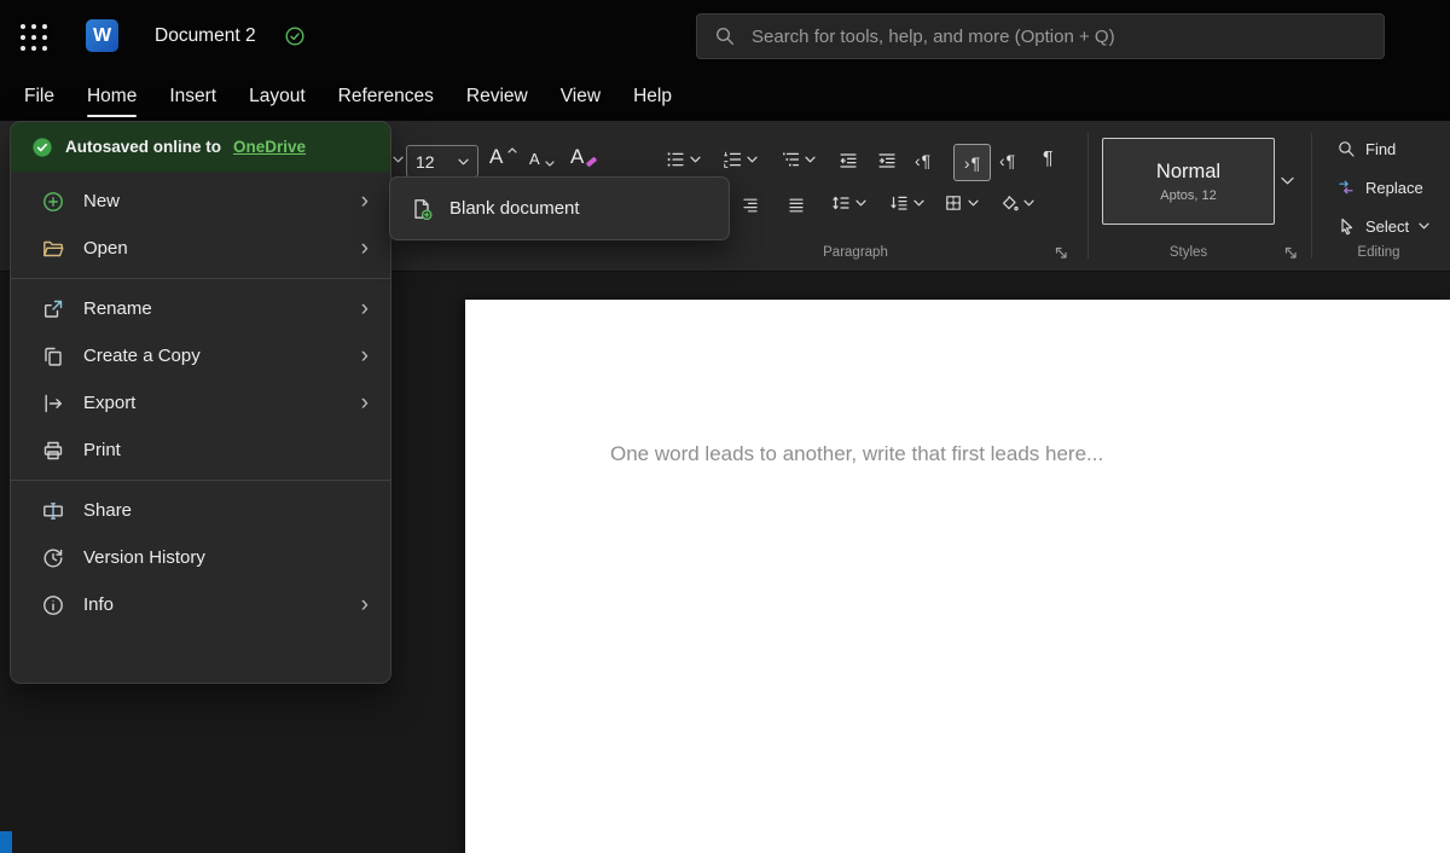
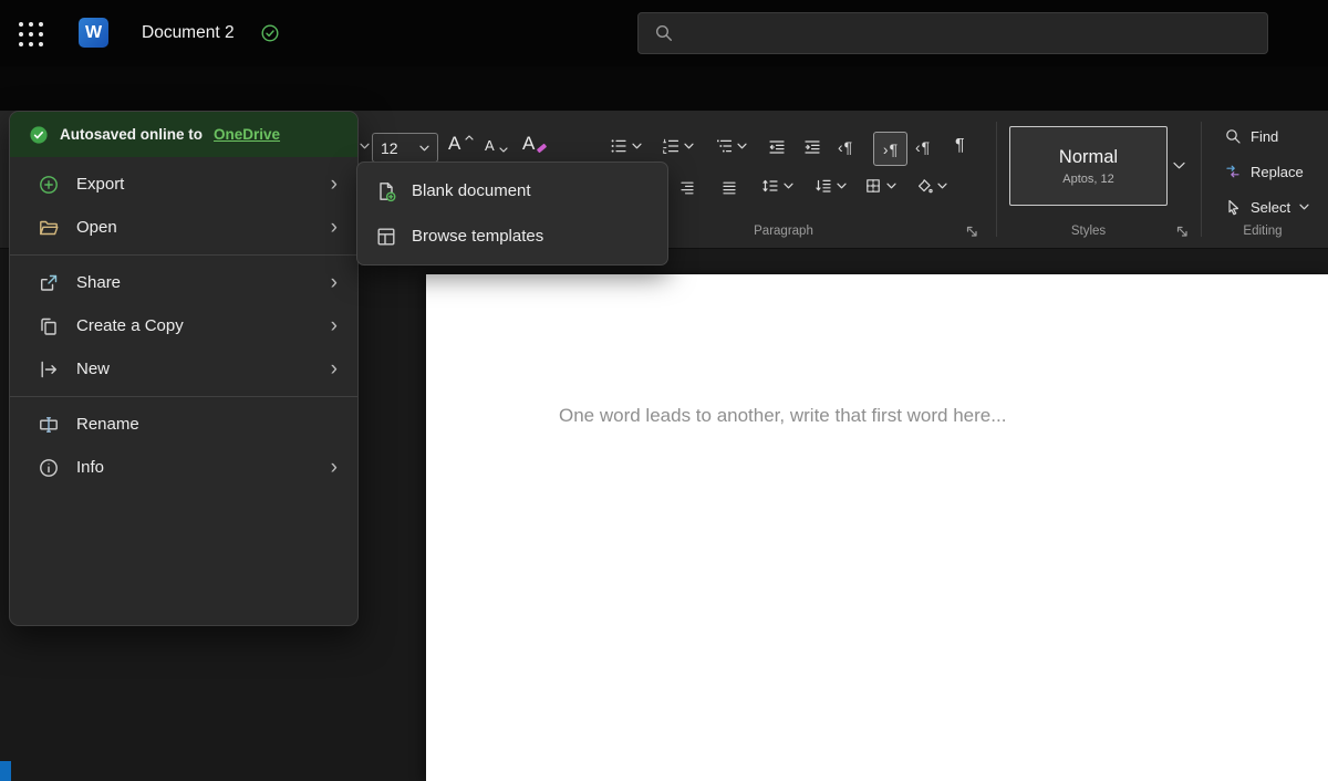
  W
  Document 2
- Search for tools, help, and more (Option + Q)
- File
- Home
- Insert
- Layout
- References
- Review
- View
- Help
  12
  A
  A
  A
  ‹
  ¶
  ›
  ¶
  ‹
  ¶
  ¶
  Paragraph
  Normal
  Aptos, 12
  Styles
  Find
  Replace
  Select
  Editing
- One word leads to another, write that first leads here...
+ One word leads to another, write that first word here...
  Autosaved online to
  OneDrive
- New
+ Export
  ›
  Open
  ›
- Rename
+ Share
  ›
  Create a Copy
  ›
- Export
+ New
  ›
- Print
- Share
+ Rename
- Version History
  Info
  ›
  Blank document
+ Browse templates
